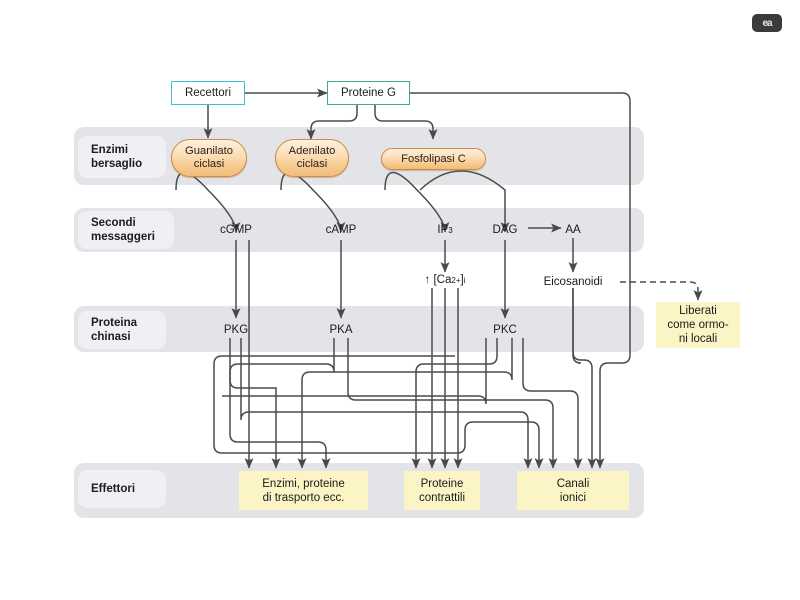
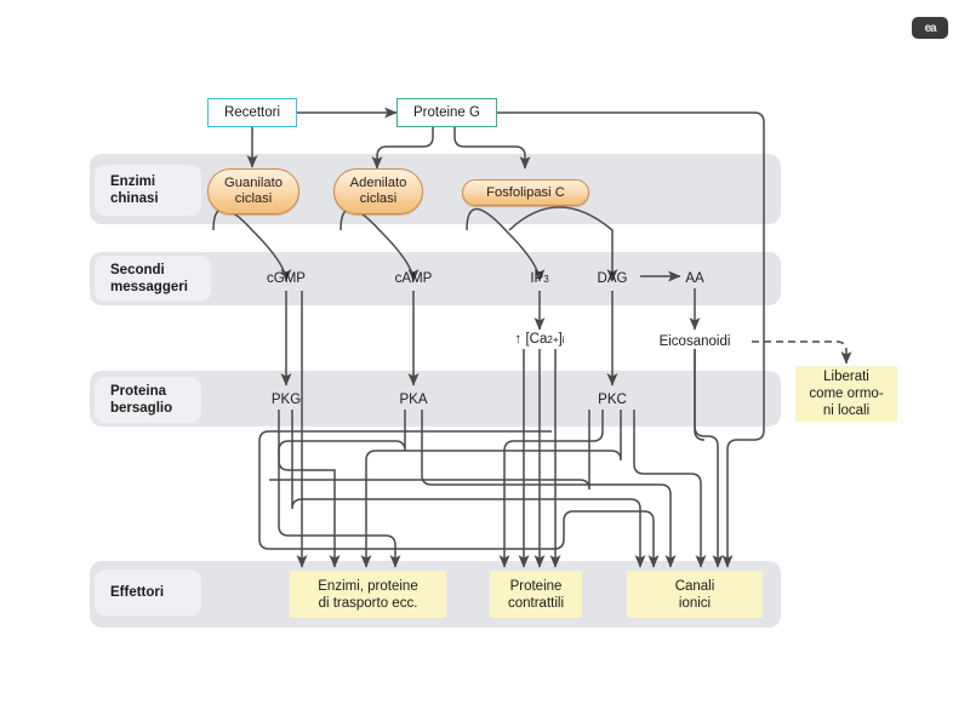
  Enzimi
- bersaglio
+ chinasi
  Secondi
  messaggeri
  Proteina
- chinasi
+ bersaglio
  Effettori
  Recettori
  Proteine G
  Guanilato
  ciclasi
  Adenilato
  ciclasi
  Fosfolipasi C
  cGMP
  cAMP
  IP
  3
  DAG
  AA
  ↑ [Ca
  2+
  ]
  i
  Eicosanoidi
  PKG
  PKA
  PKC
  Enzimi, proteine
  di trasporto ecc.
  Proteine
  contrattili
  Canali
  ionici
  Liberati
  come ormo-
  ni locali
  ea
